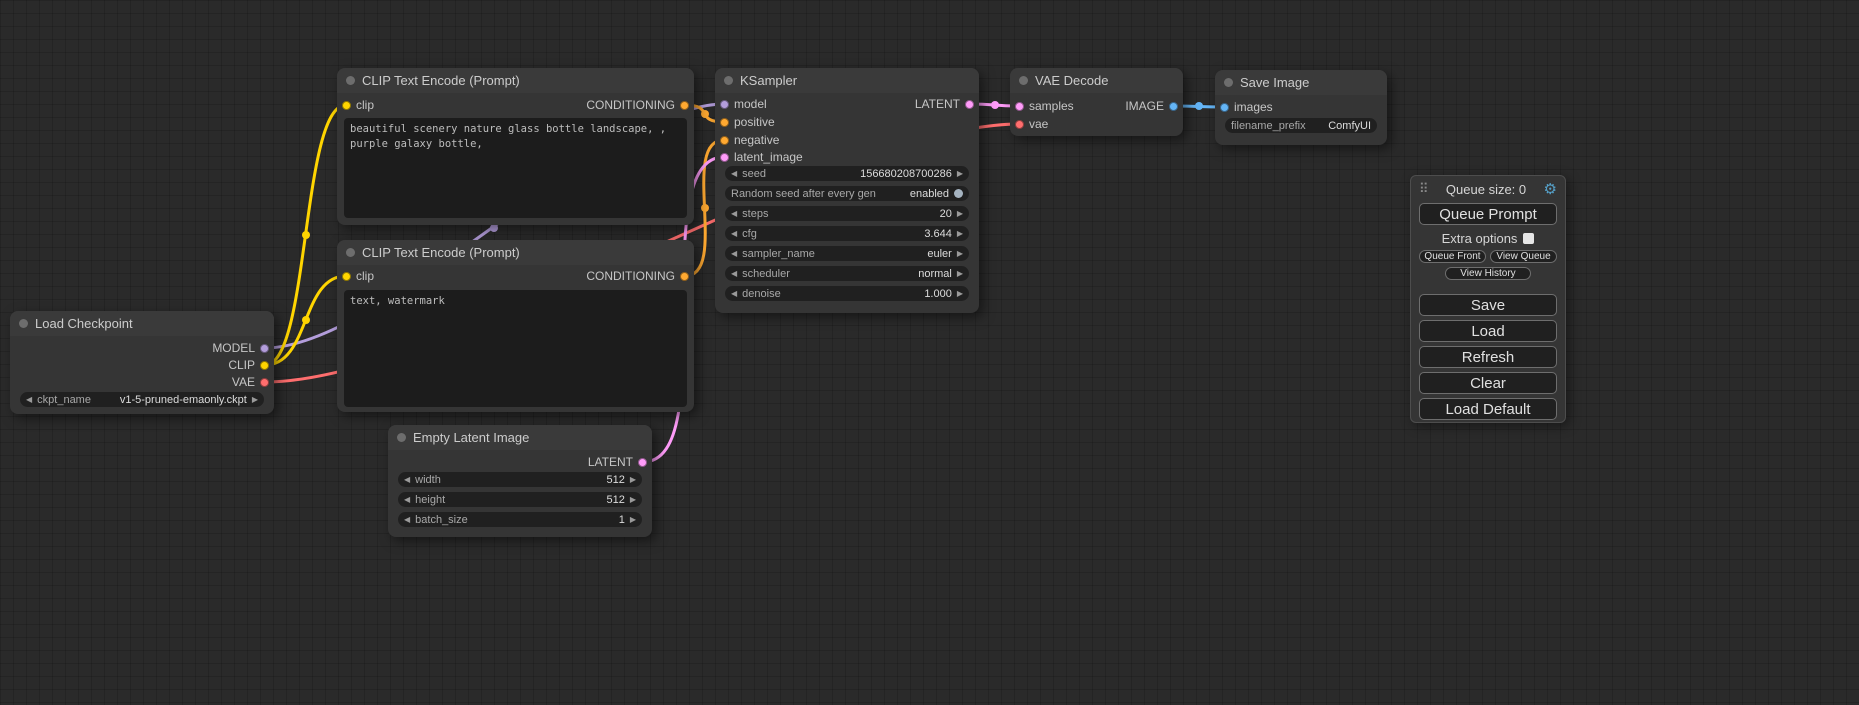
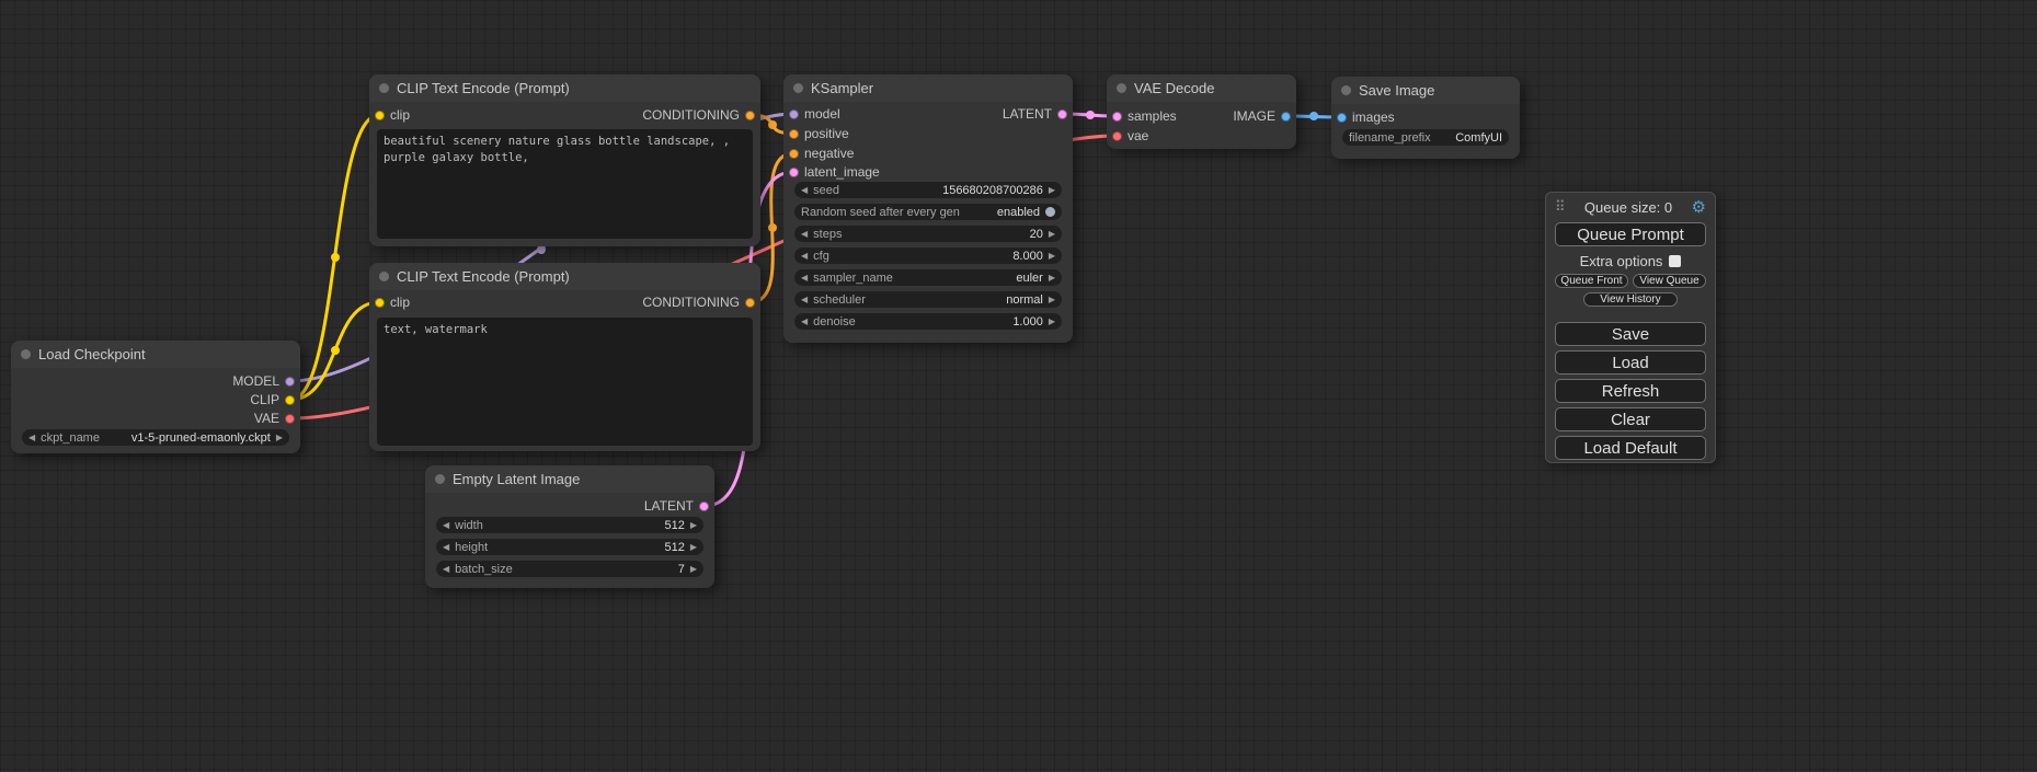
  Load Checkpoint
  MODEL
  CLIP
  VAE
  ◀
  ckpt_name
  v1-5-pruned-emaonly.ckpt
  ▶
  CLIP Text Encode (Prompt)
  clip
  CONDITIONING
  beautiful scenery nature glass bottle landscape, , purple galaxy bottle,
  CLIP Text Encode (Prompt)
  clip
  CONDITIONING
  text, watermark
  Empty Latent Image
  LATENT
  ◀
  width
  512
  ▶
  ◀
  height
  512
  ▶
  ◀
  batch_size
- 1
+ 7
  ▶
  KSampler
  model
  positive
  negative
  latent_image
  LATENT
  ◀
  seed
  156680208700286
  ▶
  Random seed after every gen
  enabled
  ◀
  steps
  20
  ▶
  ◀
  cfg
- 3.644
+ 8.000
  ▶
  ◀
  sampler_name
  euler
  ▶
  ◀
  scheduler
  normal
  ▶
  ◀
  denoise
  1.000
  ▶
  VAE Decode
  samples
  vae
  IMAGE
  Save Image
  images
  filename_prefix
  ComfyUI
  ⠿
  Queue size: 0
  ⚙
  Queue Prompt
  Extra options
  Queue Front
  View Queue
  View History
  Save
  Load
  Refresh
  Clear
  Load Default
